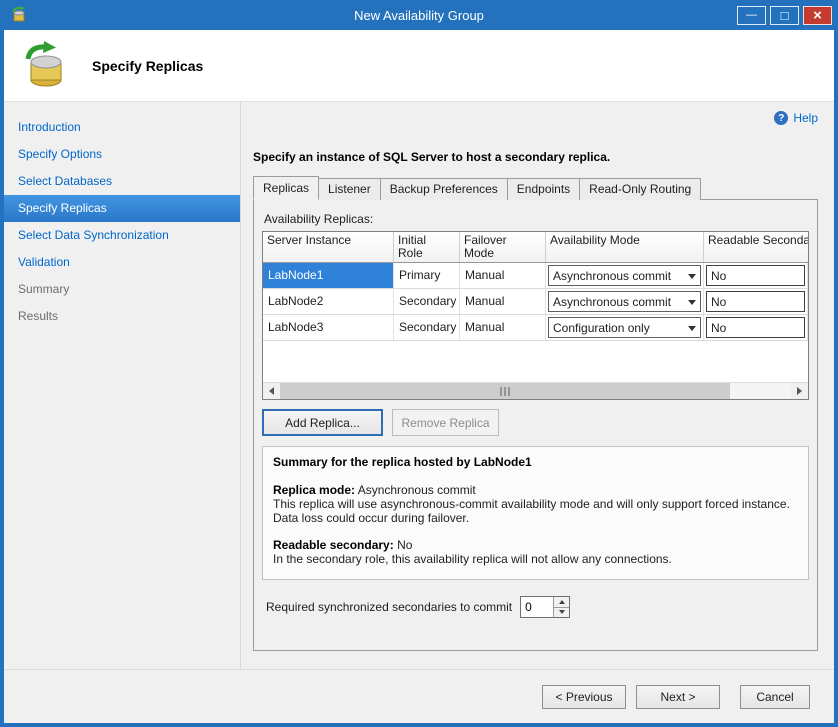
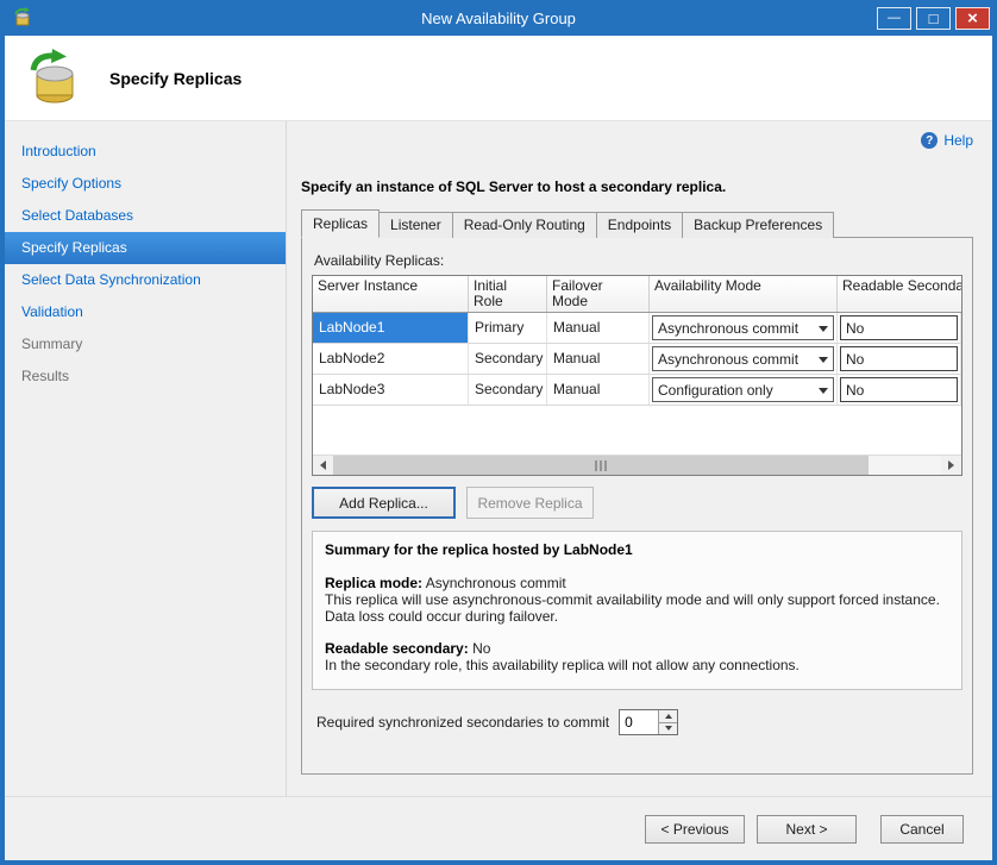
  New Availability Group
  —
  □
  ×
  Specify Replicas
  Introduction
  Specify Options
  Select Databases
  Specify Replicas
  Select Data Synchronization
  Validation
  Summary
  Results
  ?
  Help
  Specify an instance of SQL Server to host a secondary replica.
  Replicas
  Listener
- Backup Preferences
+ Read-Only Routing
  Endpoints
- Read-Only Routing
+ Backup Preferences
  Availability Replicas:
  Server Instance
  Initial
  Role
  Failover
  Mode
  Availability Mode
  Readable Seconda
  LabNode1
  Primary
  Manual
  Asynchronous commit
  No
  LabNode2
  Secondary
  Manual
  Asynchronous commit
  No
  LabNode3
  Secondary
  Manual
  Configuration only
  No
  Add Replica...
  Remove Replica
  Summary for the replica hosted by LabNode1
  Replica mode: Asynchronous commit
  This replica will use asynchronous-commit availability mode and will only support forced instance. Data loss could occur during failover.
  Readable secondary: No
  In the secondary role, this availability replica will not allow any connections.
  Required synchronized secondaries to commit
  0
  < Previous
  Next >
  Cancel
